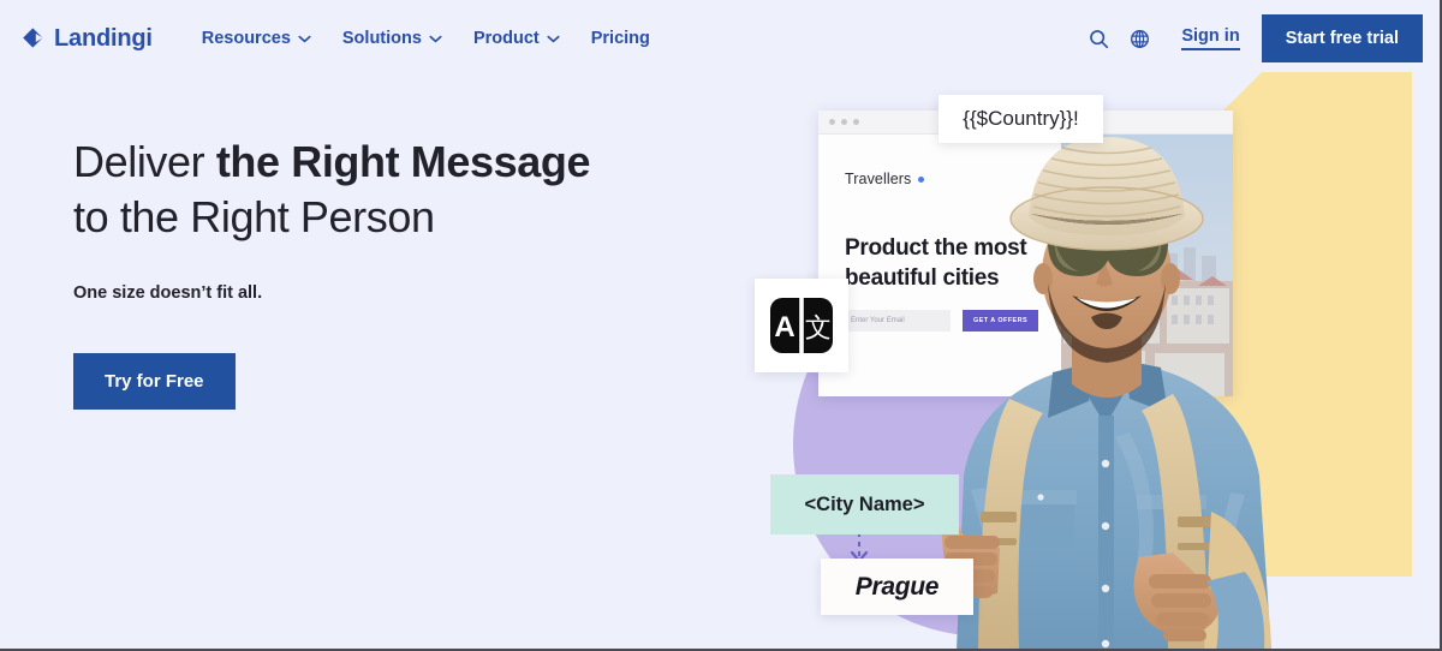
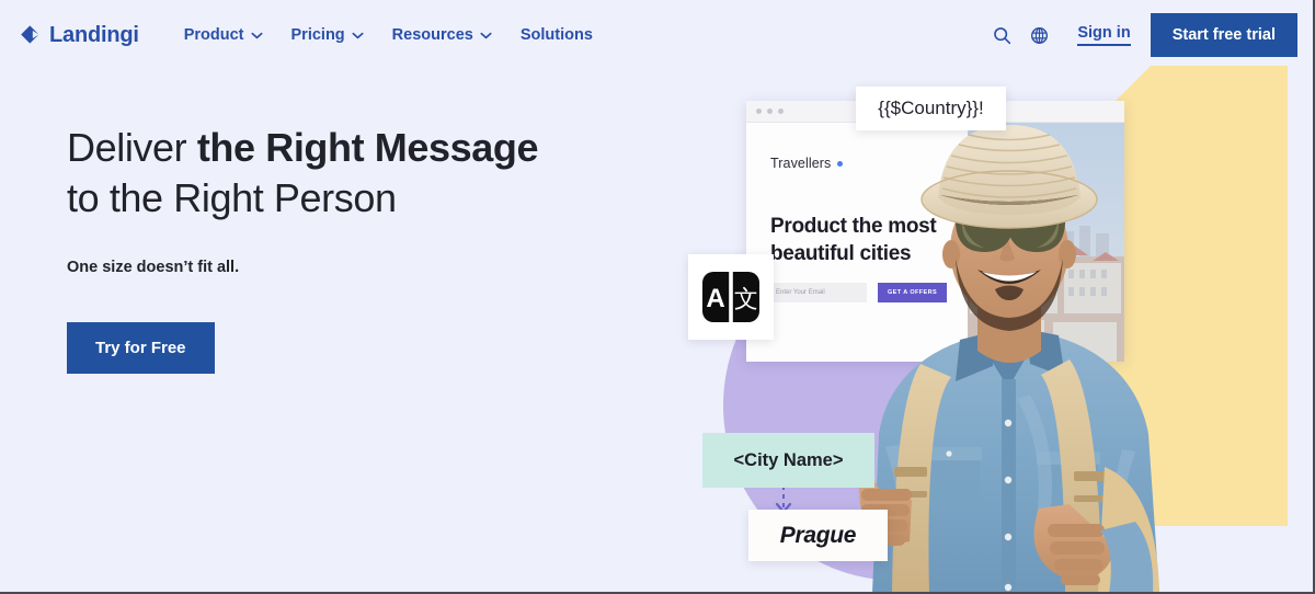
  Landingi
- Resources
+ Product
- Solutions
+ Pricing
- Product
+ Resources
- Pricing
+ Solutions
  Sign in
  Start free trial
  Deliver the Right Message
  to the Right Person
  One size doesn’t fit all.
  Try for Free
  Travellers
  Product the most beautiful cities
  {{$Country}}!
  A
  文
  <City Name>
  Prague
